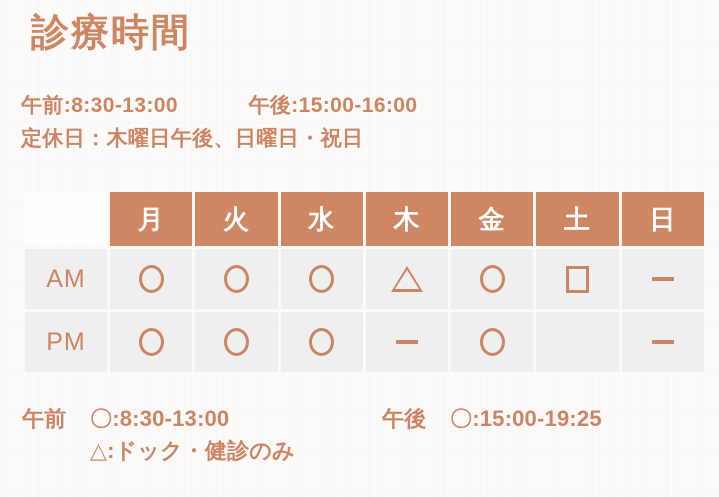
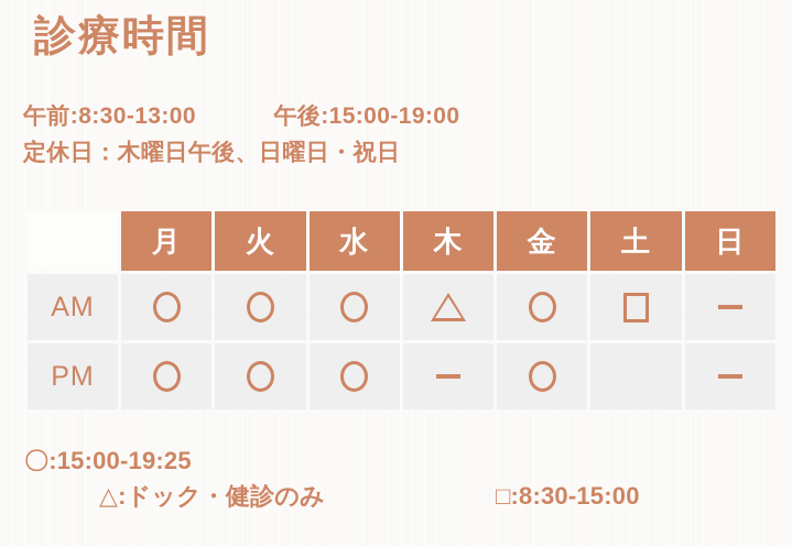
  診療時間
- 午前:8:30-13:00 午後:15:00-16:00
+ 午前:8:30-13:00 午後:15:00-19:00
  定休日：木曜日午後、日曜日・祝日
  	月	火	水	木	金	土	日
  AM
  PM
- 午前
- 〇:8:30-13:00
- 午後
  〇:15:00-19:25
  △:ドック・健診のみ
+ □:8:30-15:00
